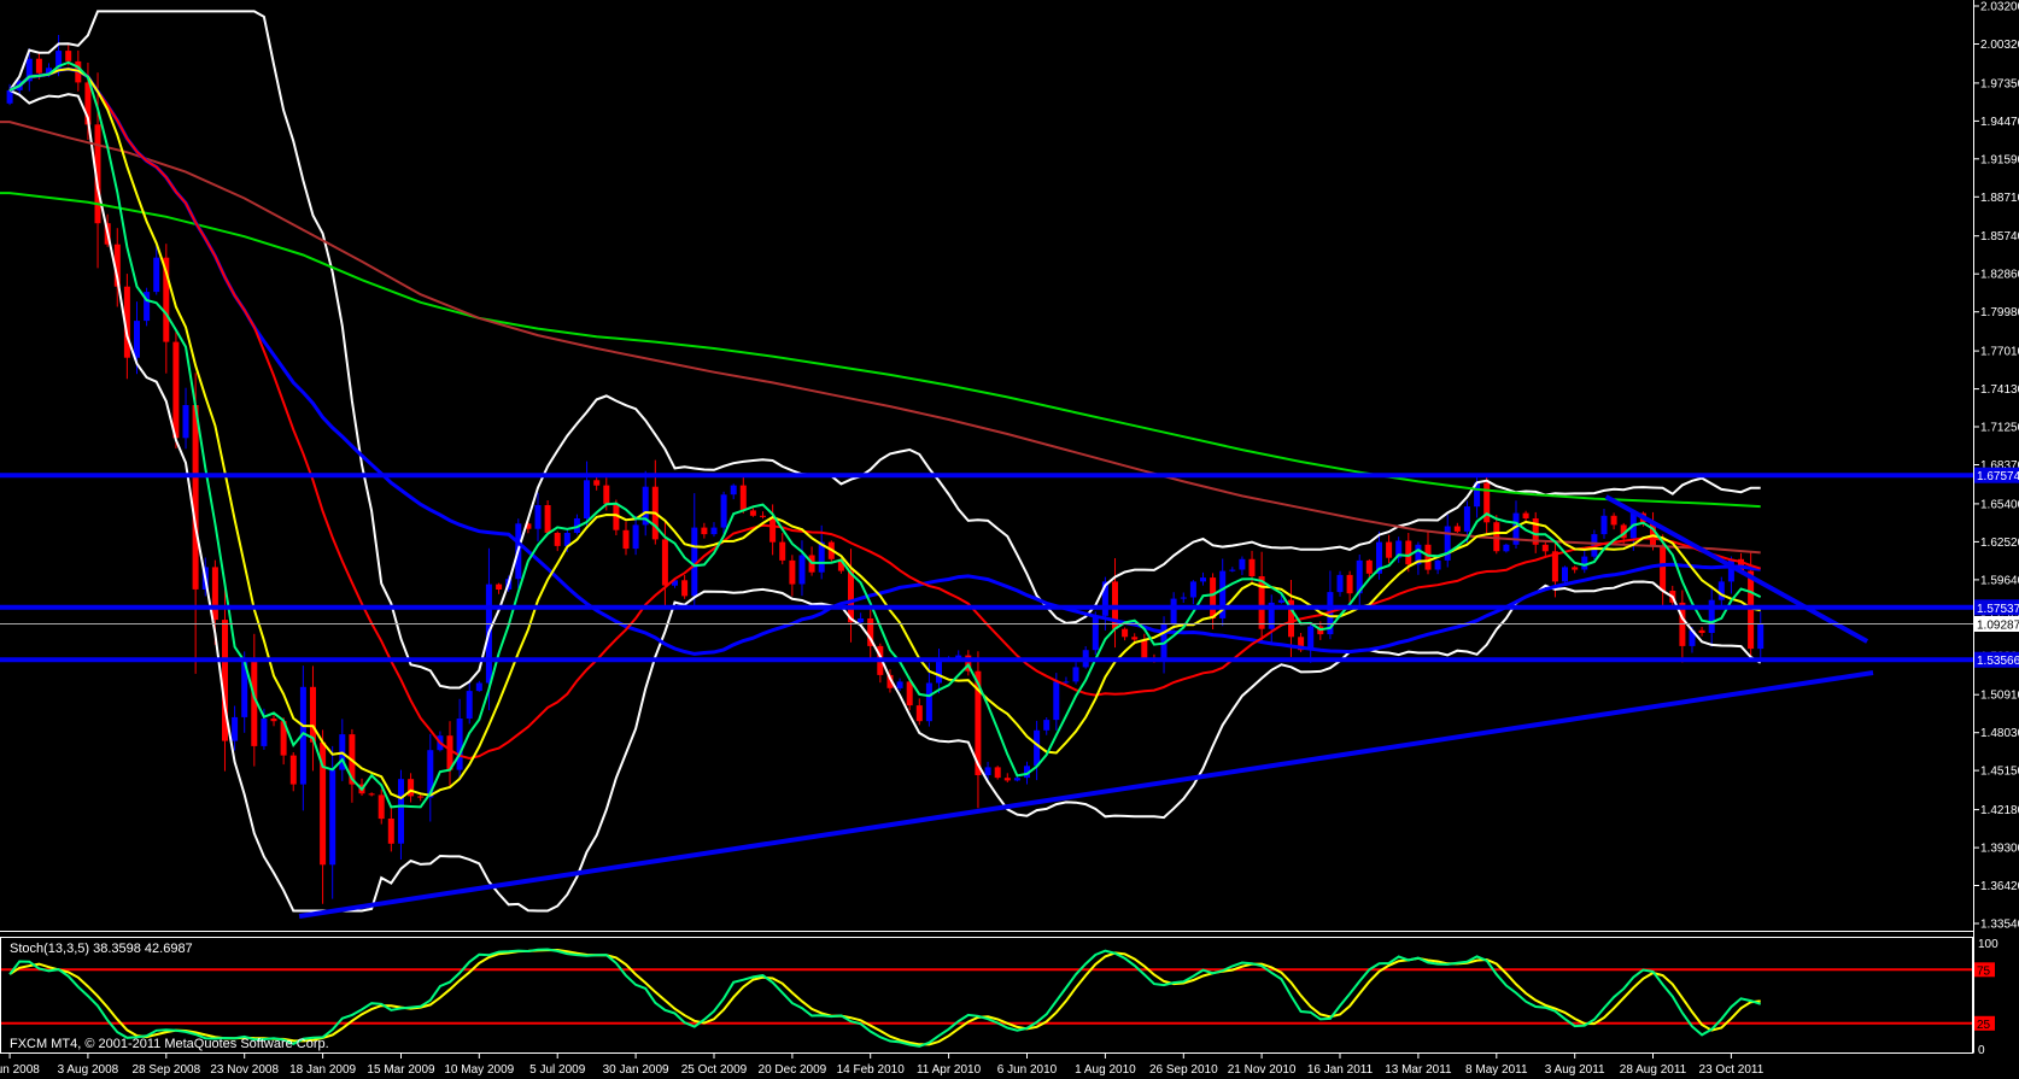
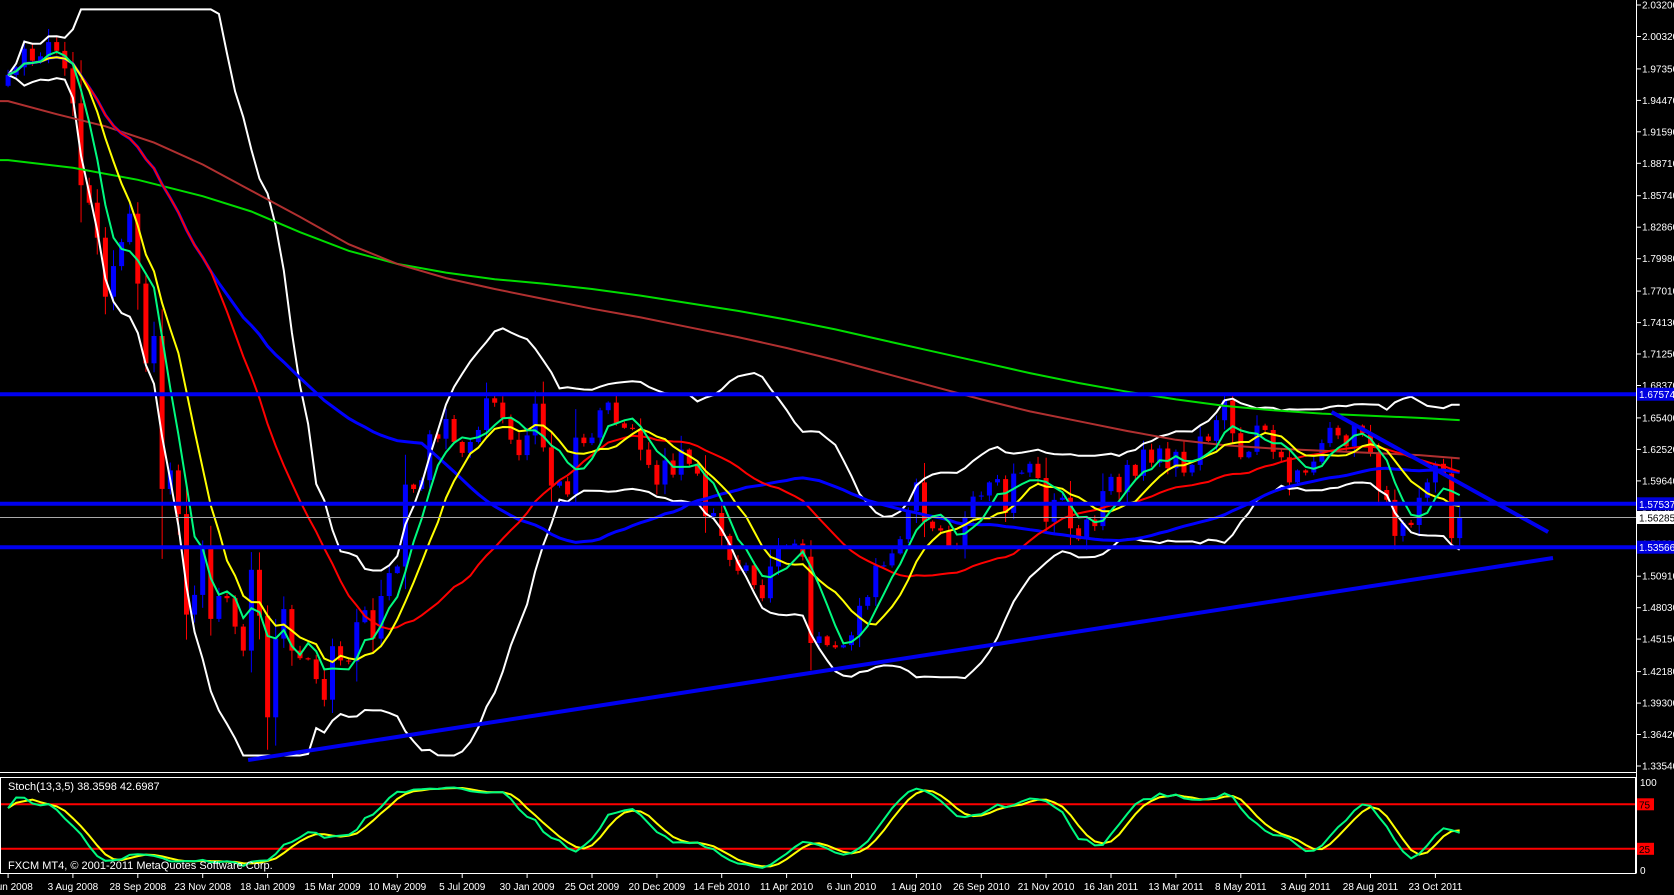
  2.0320
  2.0032
  1.9735
  1.9447
  1.9159
  1.8871
  1.8574
  1.8286
  1.7998
  1.7701
  1.7413
  1.7125
  1.6837
  1.6540
  1.6252
  1.5964
  1.5091
  1.4803
  1.4515
  1.4218
  1.3930
  1.3642
  1.3354
  3 Aug 2008
  28 Sep 2008
  23 Nov 2008
  18 Jan 2009
  15 Mar 2009
  10 May 2009
  5 Jul 2009
  30 Jan 2009
  25 Oct 2009
  20 Dec 2009
  14 Feb 2010
  11 Apr 2010
  6 Jun 2010
  1 Aug 2010
  26 Sep 2010
  21 Nov 2010
  16 Jan 2011
  13 Mar 2011
  8 May 2011
  3 Aug 2011
  28 Aug 2011
  23 Oct 2011
  1.67574
  1.57537
  1.53566
- 1.09287
+ 1.56285
  100
  0
  75
  25
  Stoch(13,3,5) 38.3598 42.6987
  FXCM MT4, © 2001-2011 MetaQuotes Software Corp.
